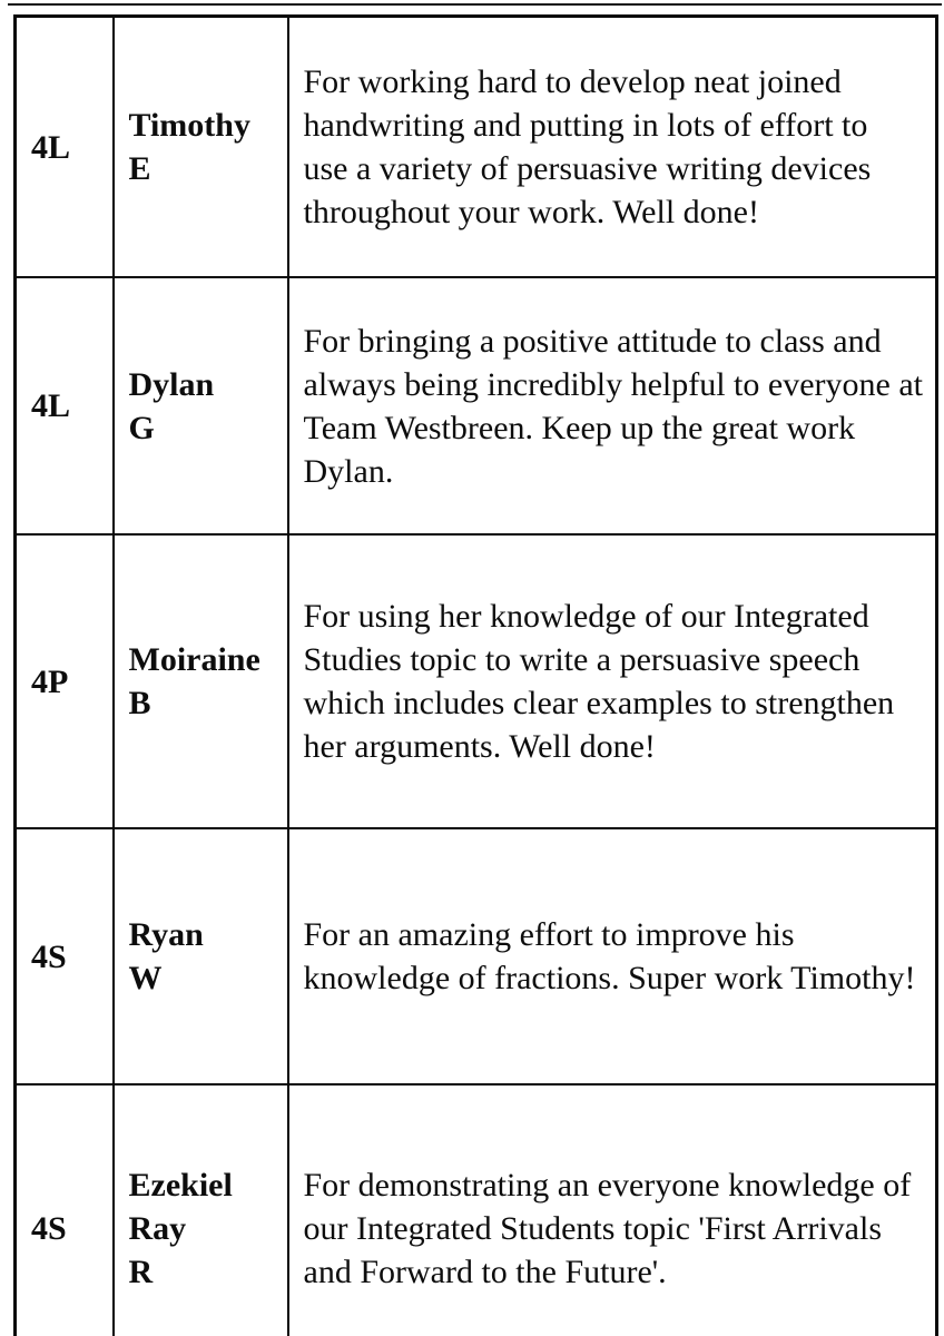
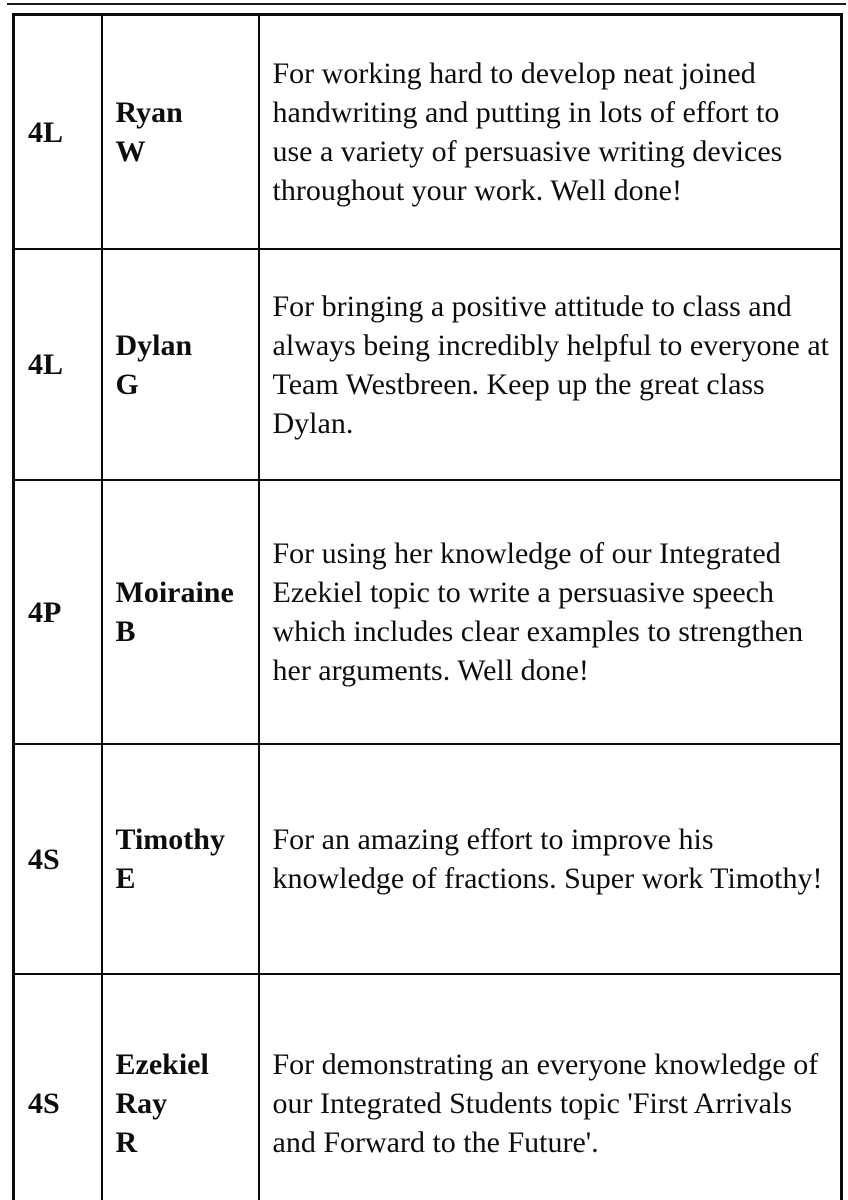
- 4L	Timothy E	For working hard to develop neat joined handwriting and putting in lots of effort to use a variety of persuasive writing devices throughout your work. Well done!
+ 4L	Ryan W	For working hard to develop neat joined handwriting and putting in lots of effort to use a variety of persuasive writing devices throughout your work. Well done!
- 4L	Dylan G	For bringing a positive attitude to class and always being incredibly helpful to everyone at Team Westbreen. Keep up the great work Dylan.
+ 4L	Dylan G	For bringing a positive attitude to class and always being incredibly helpful to everyone at Team Westbreen. Keep up the great class Dylan.
- 4P	Moiraine B	For using her knowledge of our Integrated Studies topic to write a persuasive speech which includes clear examples to strengthen her arguments. Well done!
+ 4P	Moiraine B	For using her knowledge of our Integrated Ezekiel topic to write a persuasive speech which includes clear examples to strengthen her arguments. Well done!
- 4S	Ryan W	For an amazing effort to improve his knowledge of fractions. Super work Timothy!
+ 4S	Timothy E	For an amazing effort to improve his knowledge of fractions. Super work Timothy!
  4S	Ezekiel Ray R	For demonstrating an everyone knowledge of our Integrated Students topic 'First Arrivals and Forward to the Future'.
